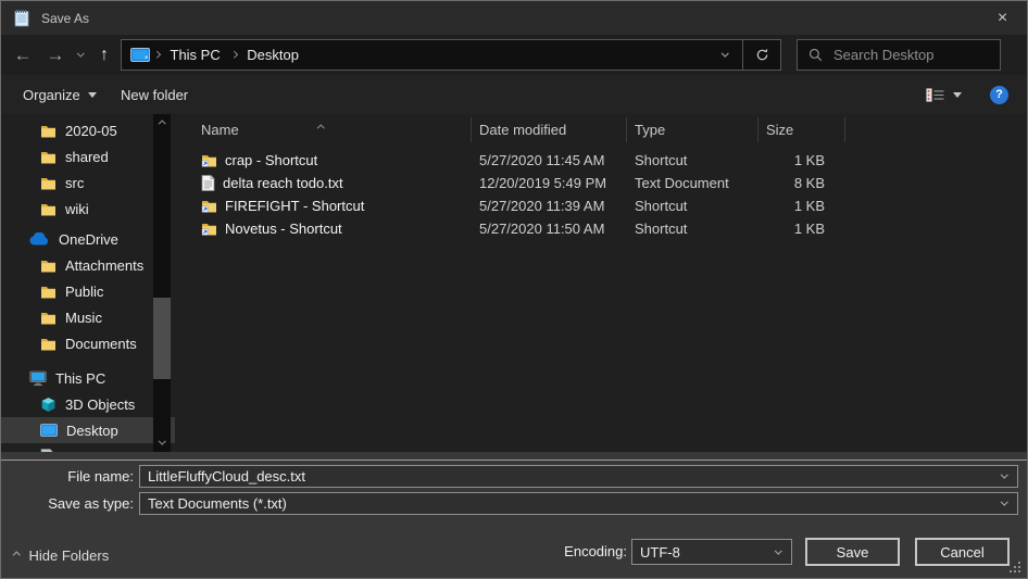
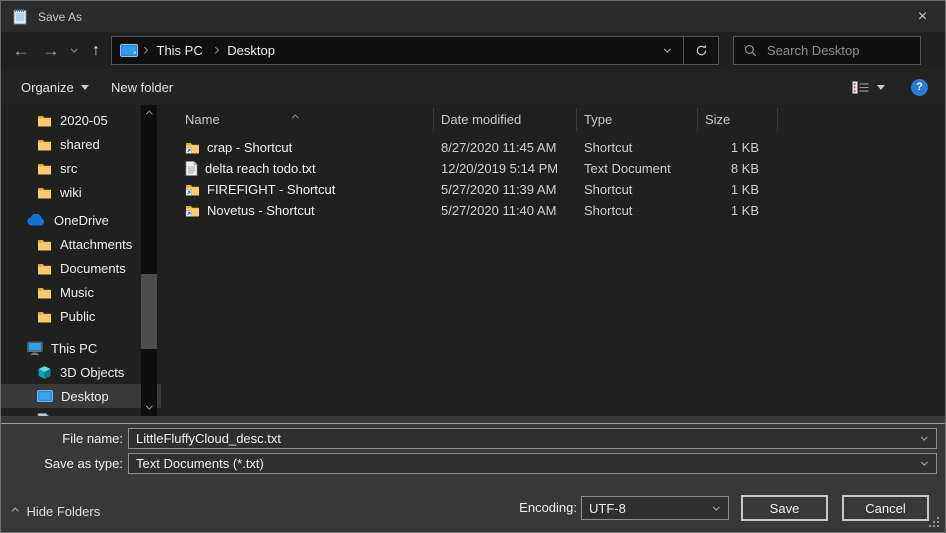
  Save As
  ×
  ←
  →
  ↑
  This PC
  Desktop
  Search Desktop
  Organize
  New folder
  ?
  2020-05
  shared
  src
  wiki
  OneDrive
  Attachments
- Public
+ Documents
  Music
- Documents
+ Public
  This PC
  3D Objects
  Desktop
  Name
  Date modified
  Type
  Size
  crap - Shortcut
- 5/27/2020 11:45 AM
+ 8/27/2020 11:45 AM
  Shortcut
  1 KB
  delta reach todo.txt
- 12/20/2019 5:49 PM
+ 12/20/2019 5:14 PM
  Text Document
  8 KB
  FIREFIGHT - Shortcut
  5/27/2020 11:39 AM
  Shortcut
  1 KB
  Novetus - Shortcut
- 5/27/2020 11:50 AM
+ 5/27/2020 11:40 AM
  Shortcut
  1 KB
  File name:
  LittleFluffyCloud_desc.txt
  Save as type:
  Text Documents (*.txt)
  Hide Folders
  Encoding:
  UTF-8
  Save
  Cancel
